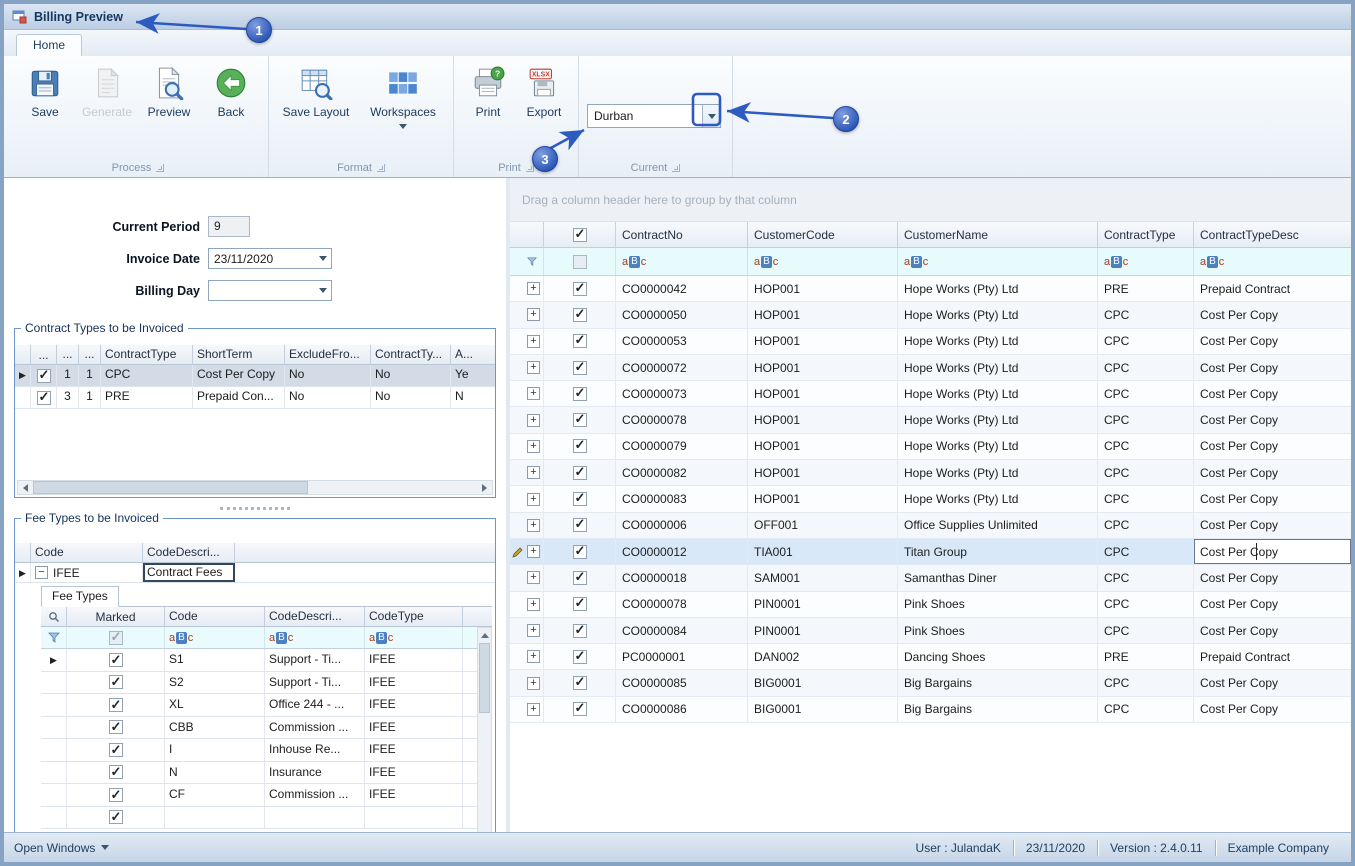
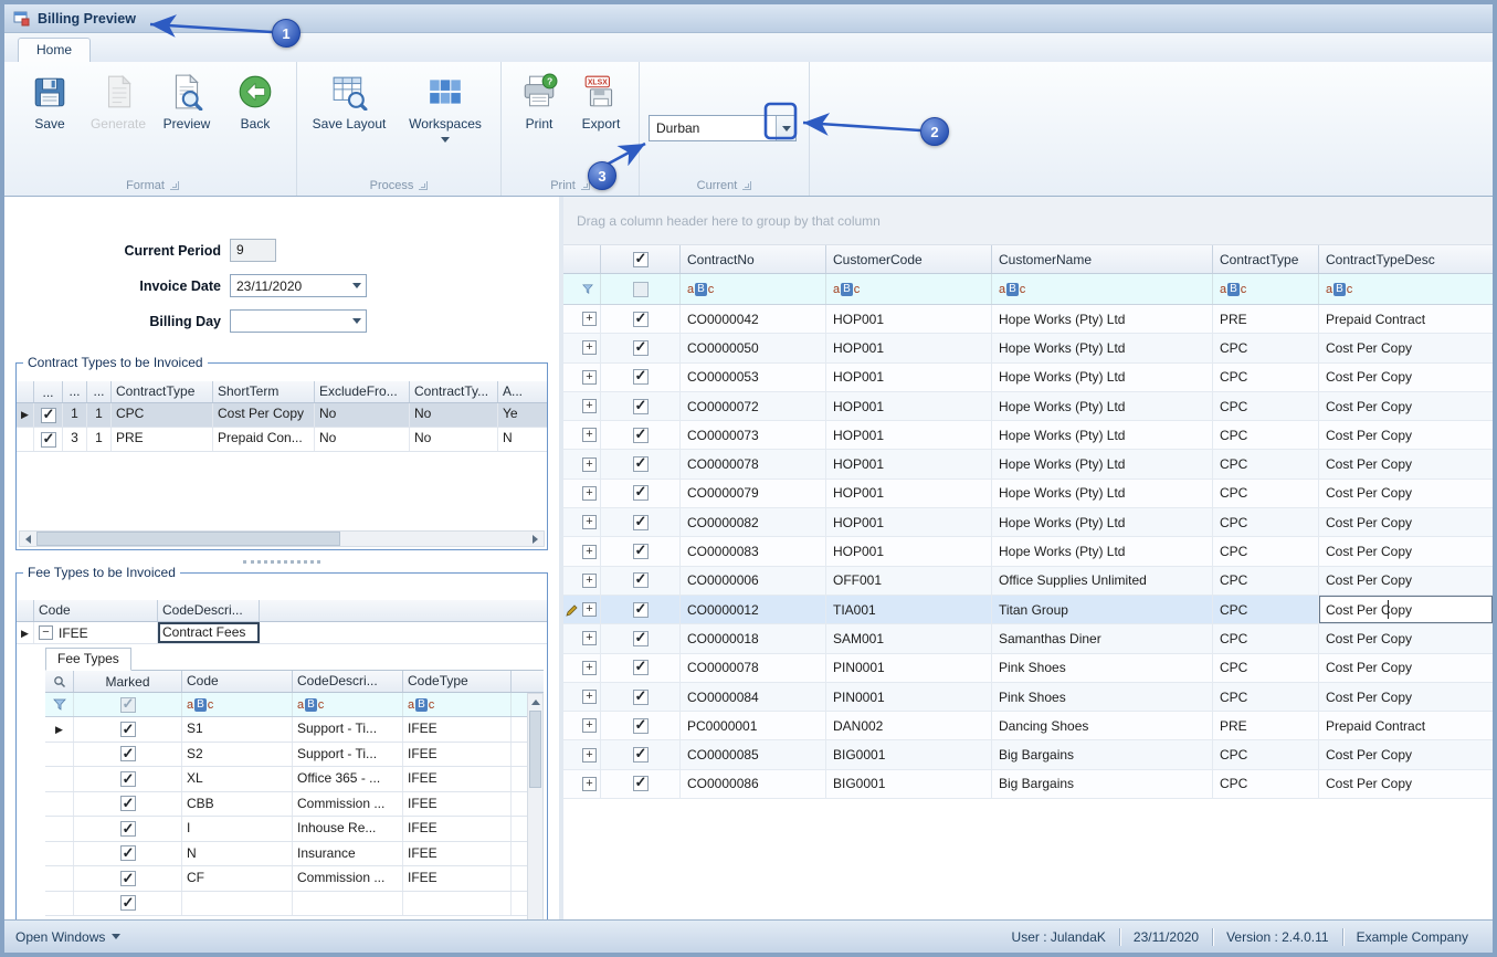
  Billing Preview
  Home
  Save
  Generate
  Preview
  Back
- Process
+ Format
  Save Layout
  Workspaces
- Format
+ Process
  ?
  Print
  Export
  Print
  Durban
  Current
  Current Period
  9
  Invoice Date
  23/11/2020
  Billing Day
  Contract Types to be Invoiced
  ...
  ...
  ...
  ContractType
  ShortTerm
  ExcludeFro...
  ContractTy...
  A...
  1
  1
  CPC
  Cost Per Copy
  No
  No
  Ye
  3
  1
  PRE
  Prepaid Con...
  No
  No
  N
  Fee Types to be Invoiced
  Code
  CodeDescri...
  IFEE
  Contract Fees
  Fee Types
  Marked
  Code
  CodeDescri...
  CodeType
  a
  B
  c
  a
  B
  c
  a
  B
  c
  S1
  Support - Ti...
  IFEE
  S2
  Support - Ti...
  IFEE
  XL
- Office 244 - ...
+ Office 365 - ...
  IFEE
  CBB
  Commission ...
  IFEE
  I
  Inhouse Re...
  IFEE
  N
  Insurance
  IFEE
  CF
  Commission ...
  IFEE
  Drag a column header here to group by that column
  ContractNo
  CustomerCode
  CustomerName
  ContractType
  ContractTypeDesc
  a
  B
  c
  a
  B
  c
  a
  B
  c
  a
  B
  c
  a
  B
  c
  CO0000042
  HOP001
  Hope Works (Pty) Ltd
  PRE
  Prepaid Contract
  CO0000050
  HOP001
  Hope Works (Pty) Ltd
  CPC
  Cost Per Copy
  CO0000053
  HOP001
  Hope Works (Pty) Ltd
  CPC
  Cost Per Copy
  CO0000072
  HOP001
  Hope Works (Pty) Ltd
  CPC
  Cost Per Copy
  CO0000073
  HOP001
  Hope Works (Pty) Ltd
  CPC
  Cost Per Copy
  CO0000078
  HOP001
  Hope Works (Pty) Ltd
  CPC
  Cost Per Copy
  CO0000079
  HOP001
  Hope Works (Pty) Ltd
  CPC
  Cost Per Copy
  CO0000082
  HOP001
  Hope Works (Pty) Ltd
  CPC
  Cost Per Copy
  CO0000083
  HOP001
  Hope Works (Pty) Ltd
  CPC
  Cost Per Copy
  CO0000006
  OFF001
  Office Supplies Unlimited
  CPC
  Cost Per Copy
  CO0000012
  TIA001
  Titan Group
  CPC
  Cost Per Copy
  CO0000018
  SAM001
  Samanthas Diner
  CPC
  Cost Per Copy
  CO0000078
  PIN0001
  Pink Shoes
  CPC
  Cost Per Copy
  CO0000084
  PIN0001
  Pink Shoes
  CPC
  Cost Per Copy
  PC0000001
  DAN002
  Dancing Shoes
  PRE
  Prepaid Contract
  CO0000085
  BIG0001
  Big Bargains
  CPC
  Cost Per Copy
  CO0000086
  BIG0001
  Big Bargains
  CPC
  Cost Per Copy
  Open Windows
  User : JulandaK
  23/11/2020
  Version : 2.4.0.11
  Example Company
  1
  2
  3
